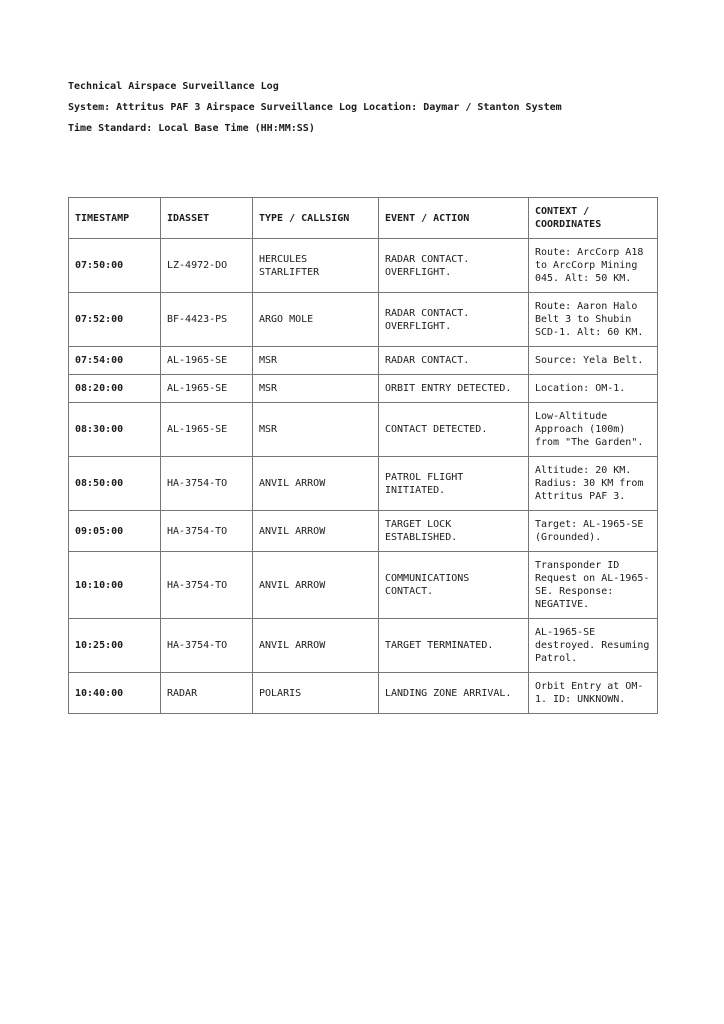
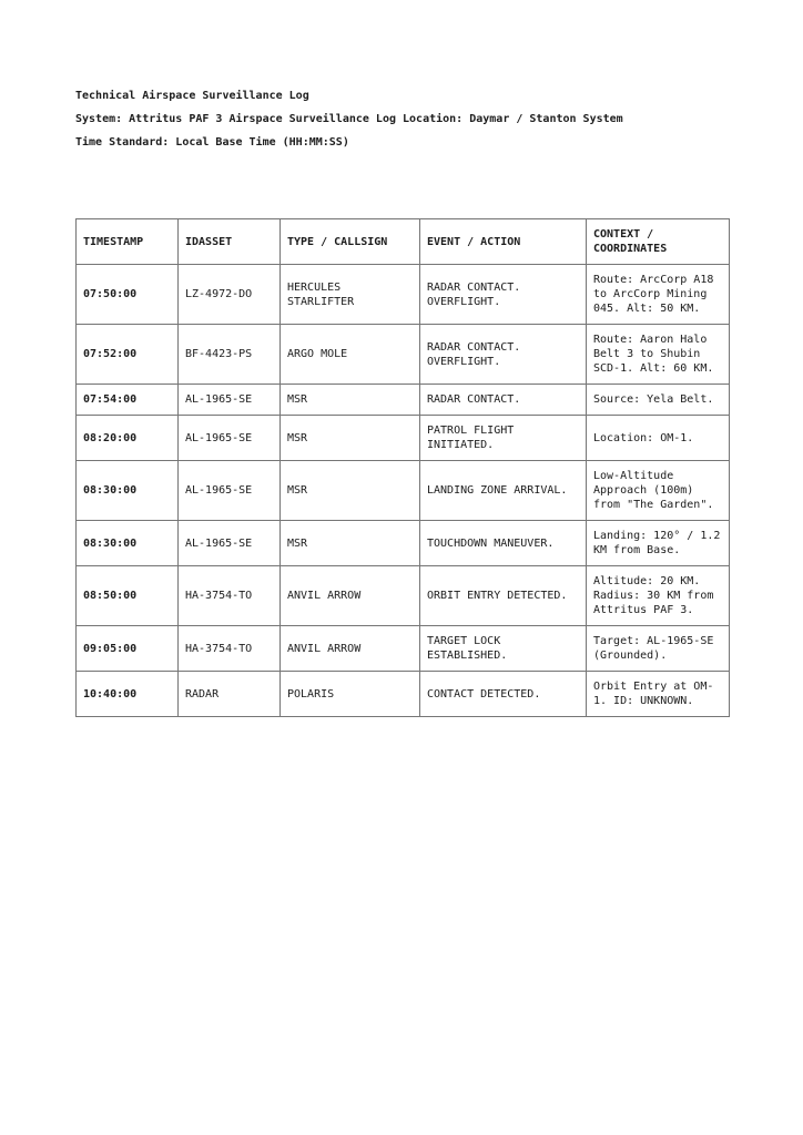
  Technical Airspace Surveillance Log
  System: Attritus PAF 3 Airspace Surveillance Log Location: Daymar / Stanton System
  Time Standard: Local Base Time (HH:MM:SS)
  TIMESTAMP	IDASSET	TYPE / CALLSIGN	EVENT / ACTION	CONTEXT / COORDINATES
  07:50:00	LZ-4972-DO	HERCULES STARLIFTER	RADAR CONTACT. OVERFLIGHT.	Route: ArcCorp A18 to ArcCorp Mining 045. Alt: 50 KM.
  07:52:00	BF-4423-PS	ARGO MOLE	RADAR CONTACT. OVERFLIGHT.	Route: Aaron Halo Belt 3 to Shubin SCD-1. Alt: 60 KM.
  07:54:00	AL-1965-SE	MSR	RADAR CONTACT.	Source: Yela Belt.
- 08:20:00	AL-1965-SE	MSR	ORBIT ENTRY DETECTED.	Location: OM-1.
+ 08:20:00	AL-1965-SE	MSR	PATROL FLIGHT INITIATED.	Location: OM-1.
- 08:30:00	AL-1965-SE	MSR	CONTACT DETECTED.	Low-Altitude Approach (100m) from "The Garden".
+ 08:30:00	AL-1965-SE	MSR	LANDING ZONE ARRIVAL.	Low-Altitude Approach (100m) from "The Garden".
+ 08:30:00	AL-1965-SE	MSR	TOUCHDOWN MANEUVER.	Landing: 120° / 1.2 KM from Base.
- 08:50:00	HA-3754-TO	ANVIL ARROW	PATROL FLIGHT INITIATED.	Altitude: 20 KM. Radius: 30 KM from Attritus PAF 3.
+ 08:50:00	HA-3754-TO	ANVIL ARROW	ORBIT ENTRY DETECTED.	Altitude: 20 KM. Radius: 30 KM from Attritus PAF 3.
  09:05:00	HA-3754-TO	ANVIL ARROW	TARGET LOCK ESTABLISHED.	Target: AL-1965-SE (Grounded).
- 10:10:00	HA-3754-TO	ANVIL ARROW	COMMUNICATIONS CONTACT.	Transponder ID Request on AL-1965-SE. Response: NEGATIVE.
- 10:25:00	HA-3754-TO	ANVIL ARROW	TARGET TERMINATED.	AL-1965-SE destroyed. Resuming Patrol.
- 10:40:00	RADAR	POLARIS	LANDING ZONE ARRIVAL.	Orbit Entry at OM-1. ID: UNKNOWN.
+ 10:40:00	RADAR	POLARIS	CONTACT DETECTED.	Orbit Entry at OM-1. ID: UNKNOWN.
